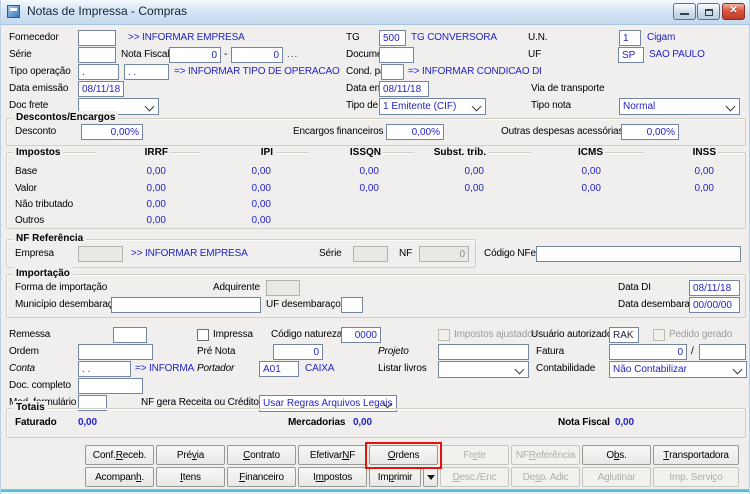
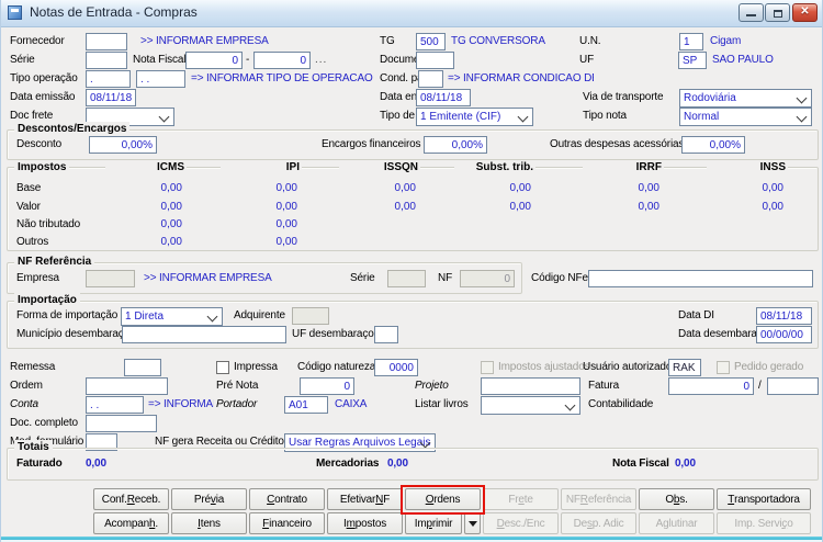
- Notas de Impressa - Compras
+ Notas de Entrada - Compras
  ✕
  Fornecedor
  >> INFORMAR EMPRESA
  TG
  500
  TG CONVERSORA
  U.N.
  1
  Cigam
  Série
  Nota Fisca
  0
  -
  0
  ...
  UF
  SP
  SAO PAULO
  Tipo operação
  .
  . .
  => INFORMAR TIPO DE OPERACAO
  => INFORMAR CONDICAO D
  Data emissão
  08/11/18
  08/11/18
  Via de transporte
+ Rodoviária
  Doc frete
  1 Emitente (CIF)
  Tipo nota
  Normal
  Descontos/Encargos
  Desconto
  0,00%
  Encargos financeiros
  0,00%
  Outras despesas acessória
  0,00%
  Impostos
- IRRF
+ ICMS
  IPI
  ISSQN
  Subst. trib.
- ICMS
+ IRRF
  INSS
  Base
  0,00
  0,00
  0,00
  0,00
  0,00
  0,00
  Valor
  0,00
  0,00
  0,00
  0,00
  0,00
  0,00
  Não tributado
  0,00
  0,00
  Outros
  0,00
  0,00
  NF Referência
  Empresa
  >> INFORMAR EMPRESA
  Série
  NF
  0
  Código NFe
  Importação
  Forma de importação
+ 1 Direta
  Adquirente
  Data DI
  08/11/18
  Município desembara
  UF desembaraço
  Data desembara
  00/00/00
  Remessa
  Impressa
  Código natureza
  0000
  Impostos ajustados
  Usuário autorizad
  RAK
  Pedido gerado
  Ordem
  Pré Nota
  0
  Projeto
  Fatura
  0
  /
  Conta
  . .
  => INFORMA
  Portador
  A01
  CAIXA
  Listar livros
  Contabilidade
- Não Contabilizar
  Doc. completo
  NF gera Receita ou Crédito
  Usar Regras Arquivos Legais
  Totais
  Faturado
  0,00
  Mercadorias
  0,00
  Nota Fiscal
  0,00
  Conf.
  R
  eceb.
  Pré
  v
  ia
  C
  ontrato
  Efetivar
  N
  F
  O
  rdens
  Fr
  e
  te
  NF
  R
  eferência
  O
  b
  s.
  T
  ransportadora
  Acompan
  h
  .
  I
  tens
  F
  inanceiro
  I
  m
  postos
  Im
  p
  rimir
  D
  esc./Enc
  De
  s
  p. Adic
  A
  g
  lutinar
  Imp. Servi
  ç
  o
